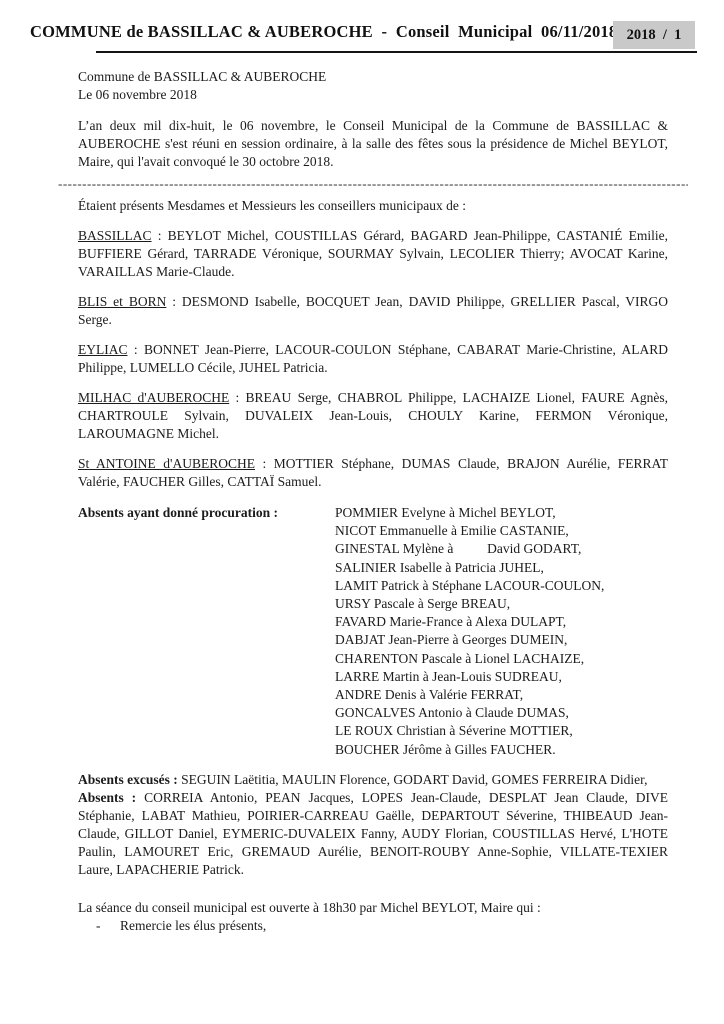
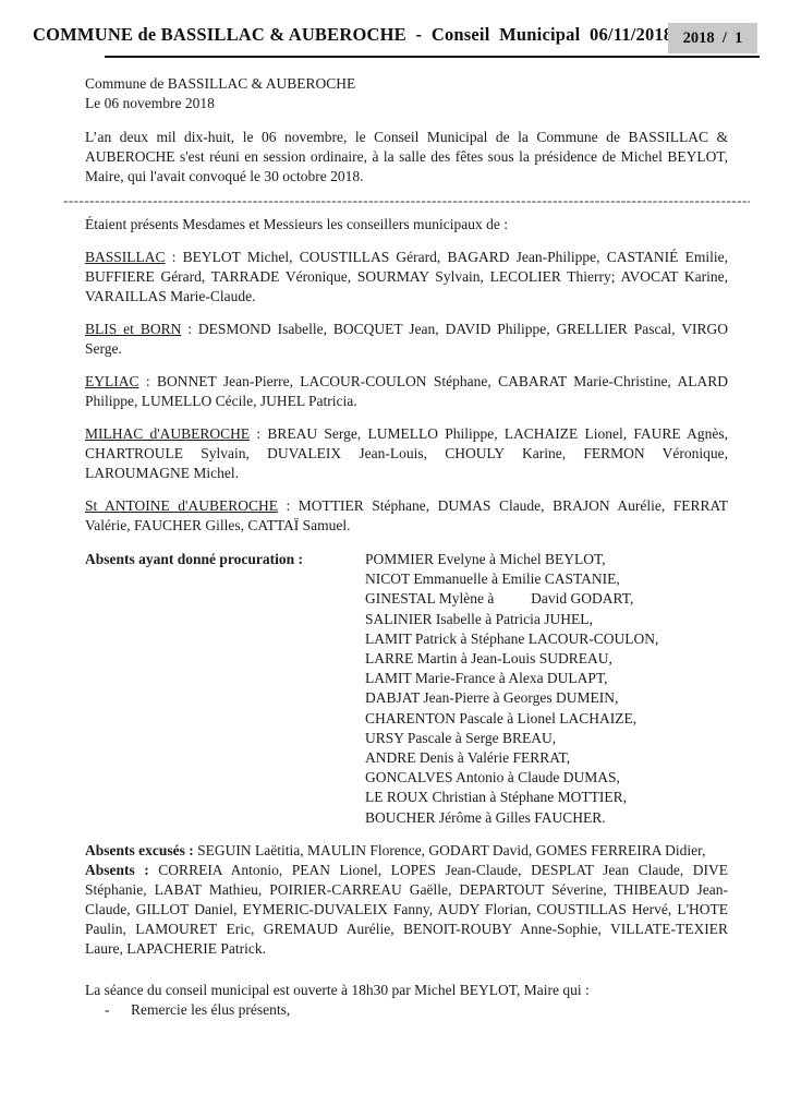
  COMMUNE de BASSILLAC & AUBEROCHE - Conseil Municipal 06/11/201
  2018 / 1
  Commune de BASSILLAC & AUBEROCHE
  Le 06 novembre 2018
  L’an deux mil dix-huit, le 06 novembre, le Conseil Municipal de la Commune de BASSILLAC & AUBEROCHE s'est réuni en session ordinaire, à la salle des fêtes sous la présidence de Michel BEYLOT, Maire, qui l'avait convoqué le 30 octobre 2018.
  Étaient présents Mesdames et Messieurs les conseillers municipaux de :
  BASSILLAC : BEYLOT Michel, COUSTILLAS Gérard, BAGARD Jean-Philippe, CASTANIÉ Emilie, BUFFIERE Gérard, TARRADE Véronique, SOURMAY Sylvain, LECOLIER Thierry; AVOCAT Karine, VARAILLAS Marie-Claude.
  BLIS et BORN : DESMOND Isabelle, BOCQUET Jean, DAVID Philippe, GRELLIER Pascal, VIRGO Serge.
  EYLIAC : BONNET Jean-Pierre, LACOUR-COULON Stéphane, CABARAT Marie-Christine, ALARD Philippe, LUMELLO Cécile, JUHEL Patricia.
- MILHAC d'AUBEROCHE : BREAU Serge, CHABROL Philippe, LACHAIZE Lionel, FAURE Agnès, CHARTROULE Sylvain, DUVALEIX Jean-Louis, CHOULY Karine, FERMON Véronique, LAROUMAGNE Michel.
+ MILHAC d'AUBEROCHE : BREAU Serge, LUMELLO Philippe, LACHAIZE Lionel, FAURE Agnès, CHARTROULE Sylvain, DUVALEIX Jean-Louis, CHOULY Karine, FERMON Véronique, LAROUMAGNE Michel.
  St ANTOINE d'AUBEROCHE : MOTTIER Stéphane, DUMAS Claude, BRAJON Aurélie, FERRAT Valérie, FAUCHER Gilles, CATTAÏ Samuel.
  Absents ayant donné procuration :
  POMMIER Evelyne à Michel BEYLOT,
  NICOT Emmanuelle à Emilie CASTANIE,
  GINESTAL Mylène à David GODART,
  SALINIER Isabelle à Patricia JUHEL,
  LAMIT Patrick à Stéphane LACOUR-COULON,
- URSY Pascale à Serge BREAU,
+ LARRE Martin à Jean-Louis SUDREAU,
- FAVARD Marie-France à Alexa DULAPT,
+ LAMIT Marie-France à Alexa DULAPT,
  DABJAT Jean-Pierre à Georges DUMEIN,
  CHARENTON Pascale à Lionel LACHAIZE,
- LARRE Martin à Jean-Louis SUDREAU,
+ URSY Pascale à Serge BREAU,
  ANDRE Denis à Valérie FERRAT,
  GONCALVES Antonio à Claude DUMAS,
- LE ROUX Christian à Séverine MOTTIER,
+ LE ROUX Christian à Stéphane MOTTIER,
  BOUCHER Jérôme à Gilles FAUCHER.
  Absents excusés : SEGUIN Laëtitia, MAULIN Florence, GODART David, GOMES FERREIRA Didier,
- Absents : CORREIA Antonio, PEAN Jacques, LOPES Jean-Claude, DESPLAT Jean Claude, DIVE Stéphanie, LABAT Mathieu, POIRIER-CARREAU Gaëlle, DEPARTOUT Séverine, THIBEAUD Jean-Claude, GILLOT Daniel, EYMERIC-DUVALEIX Fanny, AUDY Florian, COUSTILLAS Hervé, L'HOTE Paulin, LAMOURET Eric, GREMAUD Aurélie, BENOIT-ROUBY Anne-Sophie, VILLATE-TEXIER Laure, LAPACHERIE Patrick.
+ Absents : CORREIA Antonio, PEAN Lionel, LOPES Jean-Claude, DESPLAT Jean Claude, DIVE Stéphanie, LABAT Mathieu, POIRIER-CARREAU Gaëlle, DEPARTOUT Séverine, THIBEAUD Jean-Claude, GILLOT Daniel, EYMERIC-DUVALEIX Fanny, AUDY Florian, COUSTILLAS Hervé, L'HOTE Paulin, LAMOURET Eric, GREMAUD Aurélie, BENOIT-ROUBY Anne-Sophie, VILLATE-TEXIER Laure, LAPACHERIE Patrick.
  La séance du conseil municipal est ouverte à 18h30 par Michel BEYLOT, Maire qui :
  -
  Remercie les élus présents,
